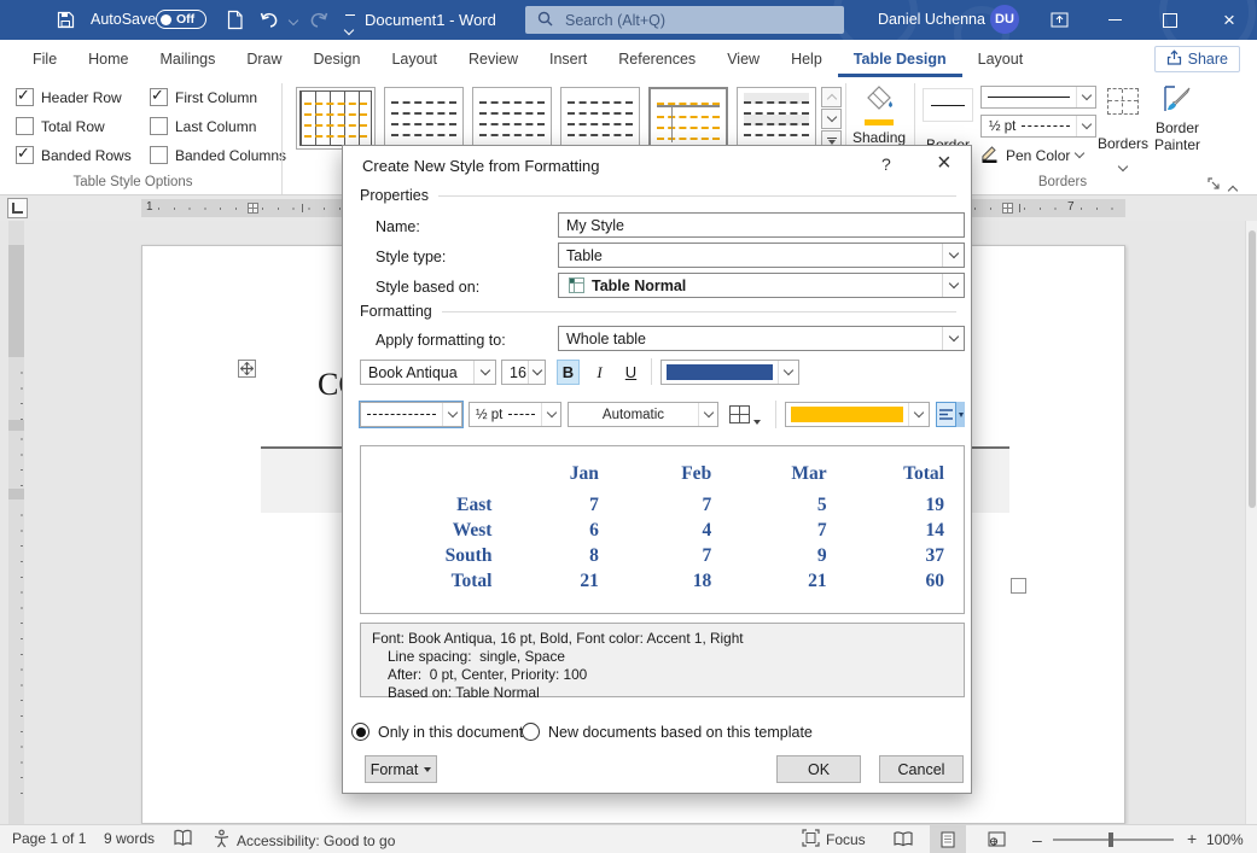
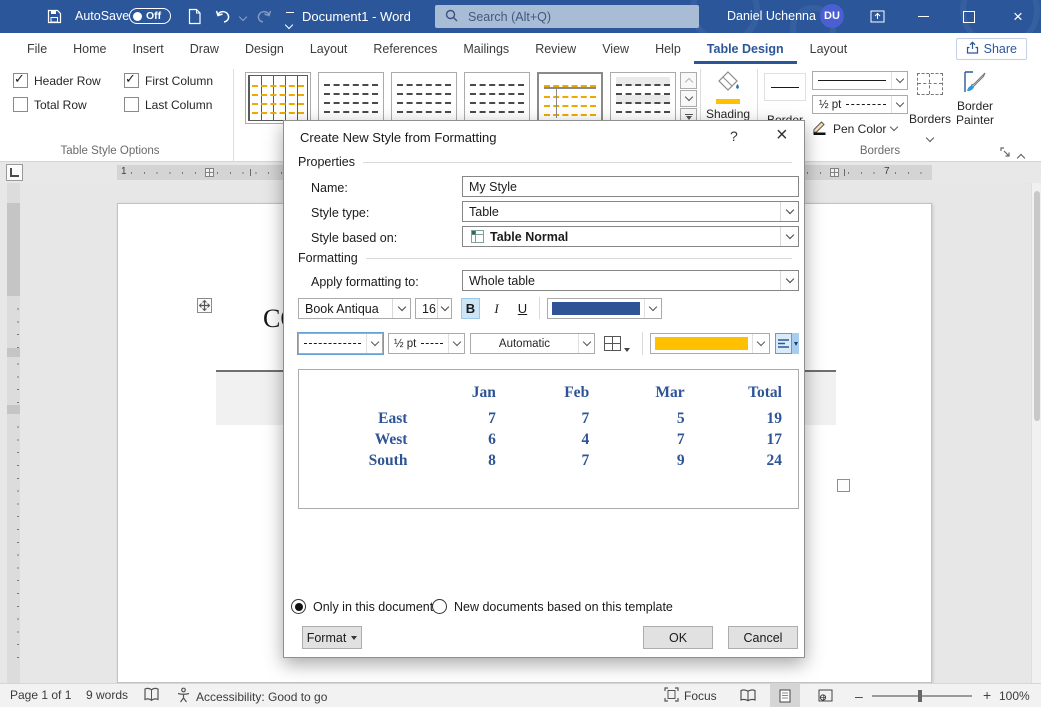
  AutoSave
  Off
  Document1 - Word
  Search (Alt+Q)
  Daniel Uchenna
  DU
  ×
  File
  Home
- Mailings
+ Insert
  Draw
  Design
  Layout
- Review
+ References
- Insert
+ Mailings
- References
+ Review
  View
  Help
  Table Design
  Layout
  Share
  Header Row
  First Column
  Total Row
  Last Column
- Banded Rows
- Banded Columns
  Table Style Options
  Shading
  ½ pt
  Pen Color
  Borders
  Border
  Painter
  Borders
  1
  7
  Create New Style from Formatting
  ?
  ×
  Properties
  Name:
  My Style
  Style type:
  Table
  Style based on:
  Table Normal
  Formatting
  Apply formatting to:
  Whole table
  Book Antiqua
  16
  B
  I
  U
  ½ pt
  Automatic
  	Jan	Feb	Mar	Total
  East	7	7	5	19
- West	6	4	7	14
+ West	6	4	7	17
- South	8	7	9	37
+ South	8	7	9	24
- Total	21	18	21	60
- Font: Book Antiqua, 16 pt, Bold, Font color: Accent 1, Right
- Line spacing: single, Space
- After: 0 pt, Center, Priority: 100
- Based on: Table Normal
  Only in this documen
  New documents based on this template
  Format
  OK
  Cancel
  Page 1 of 1
  9 words
  Accessibility: Good to go
  Focus
  –
  +
  100%
